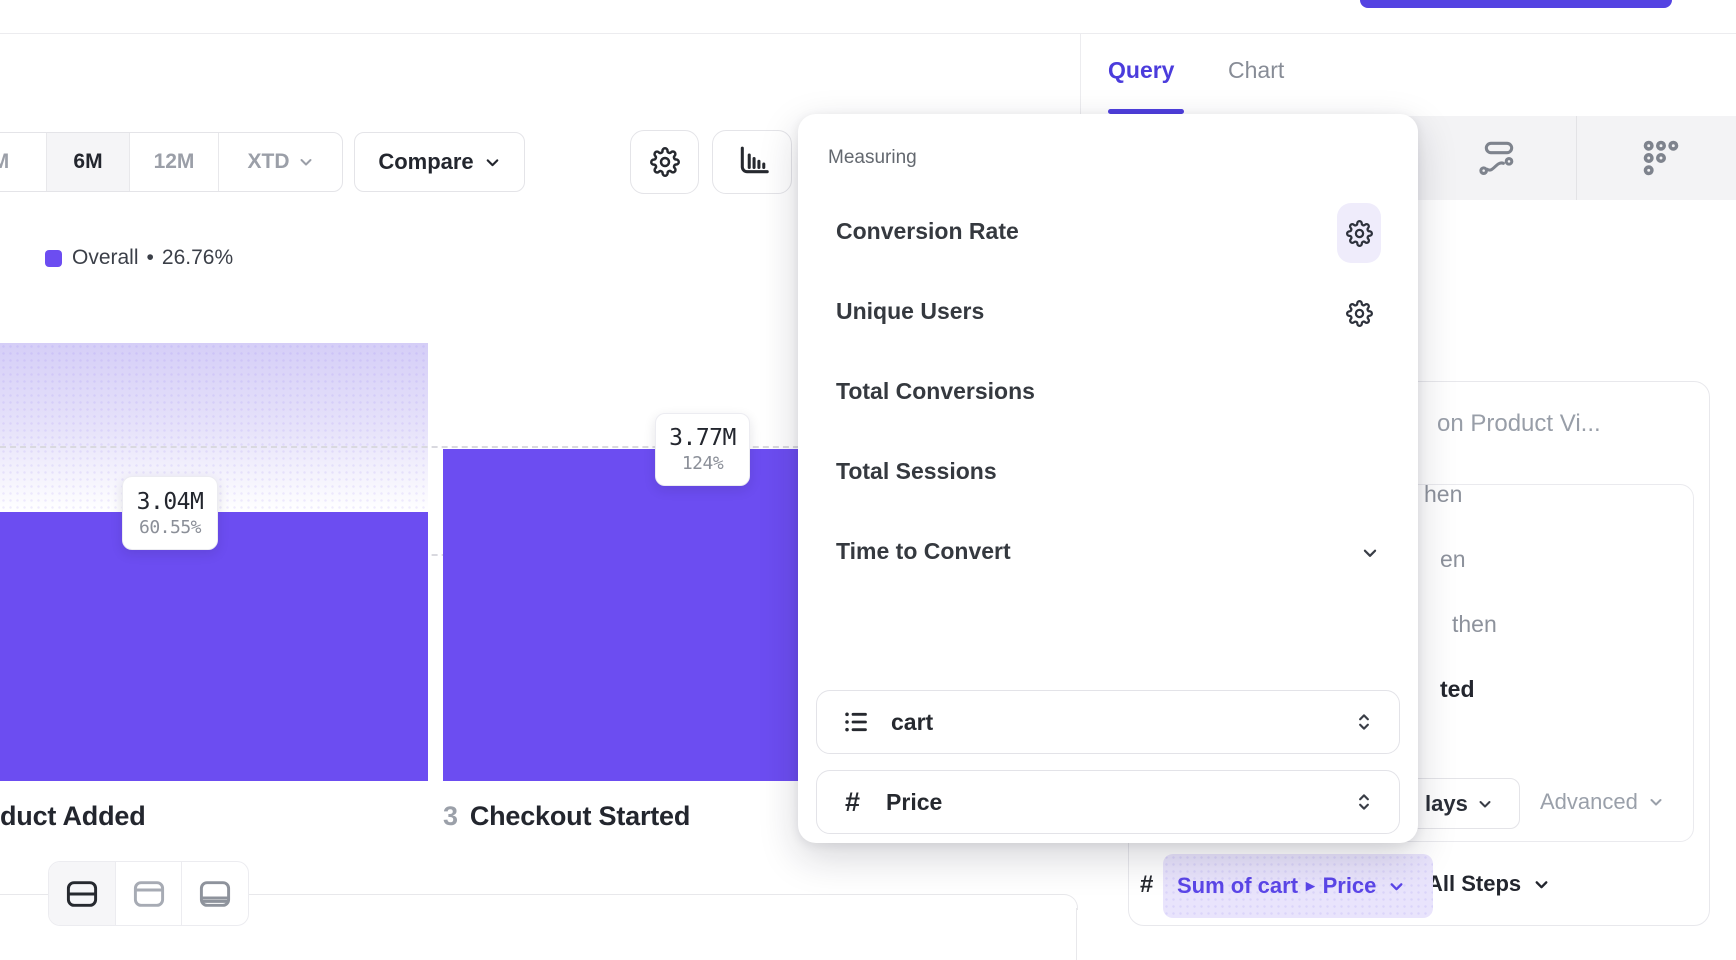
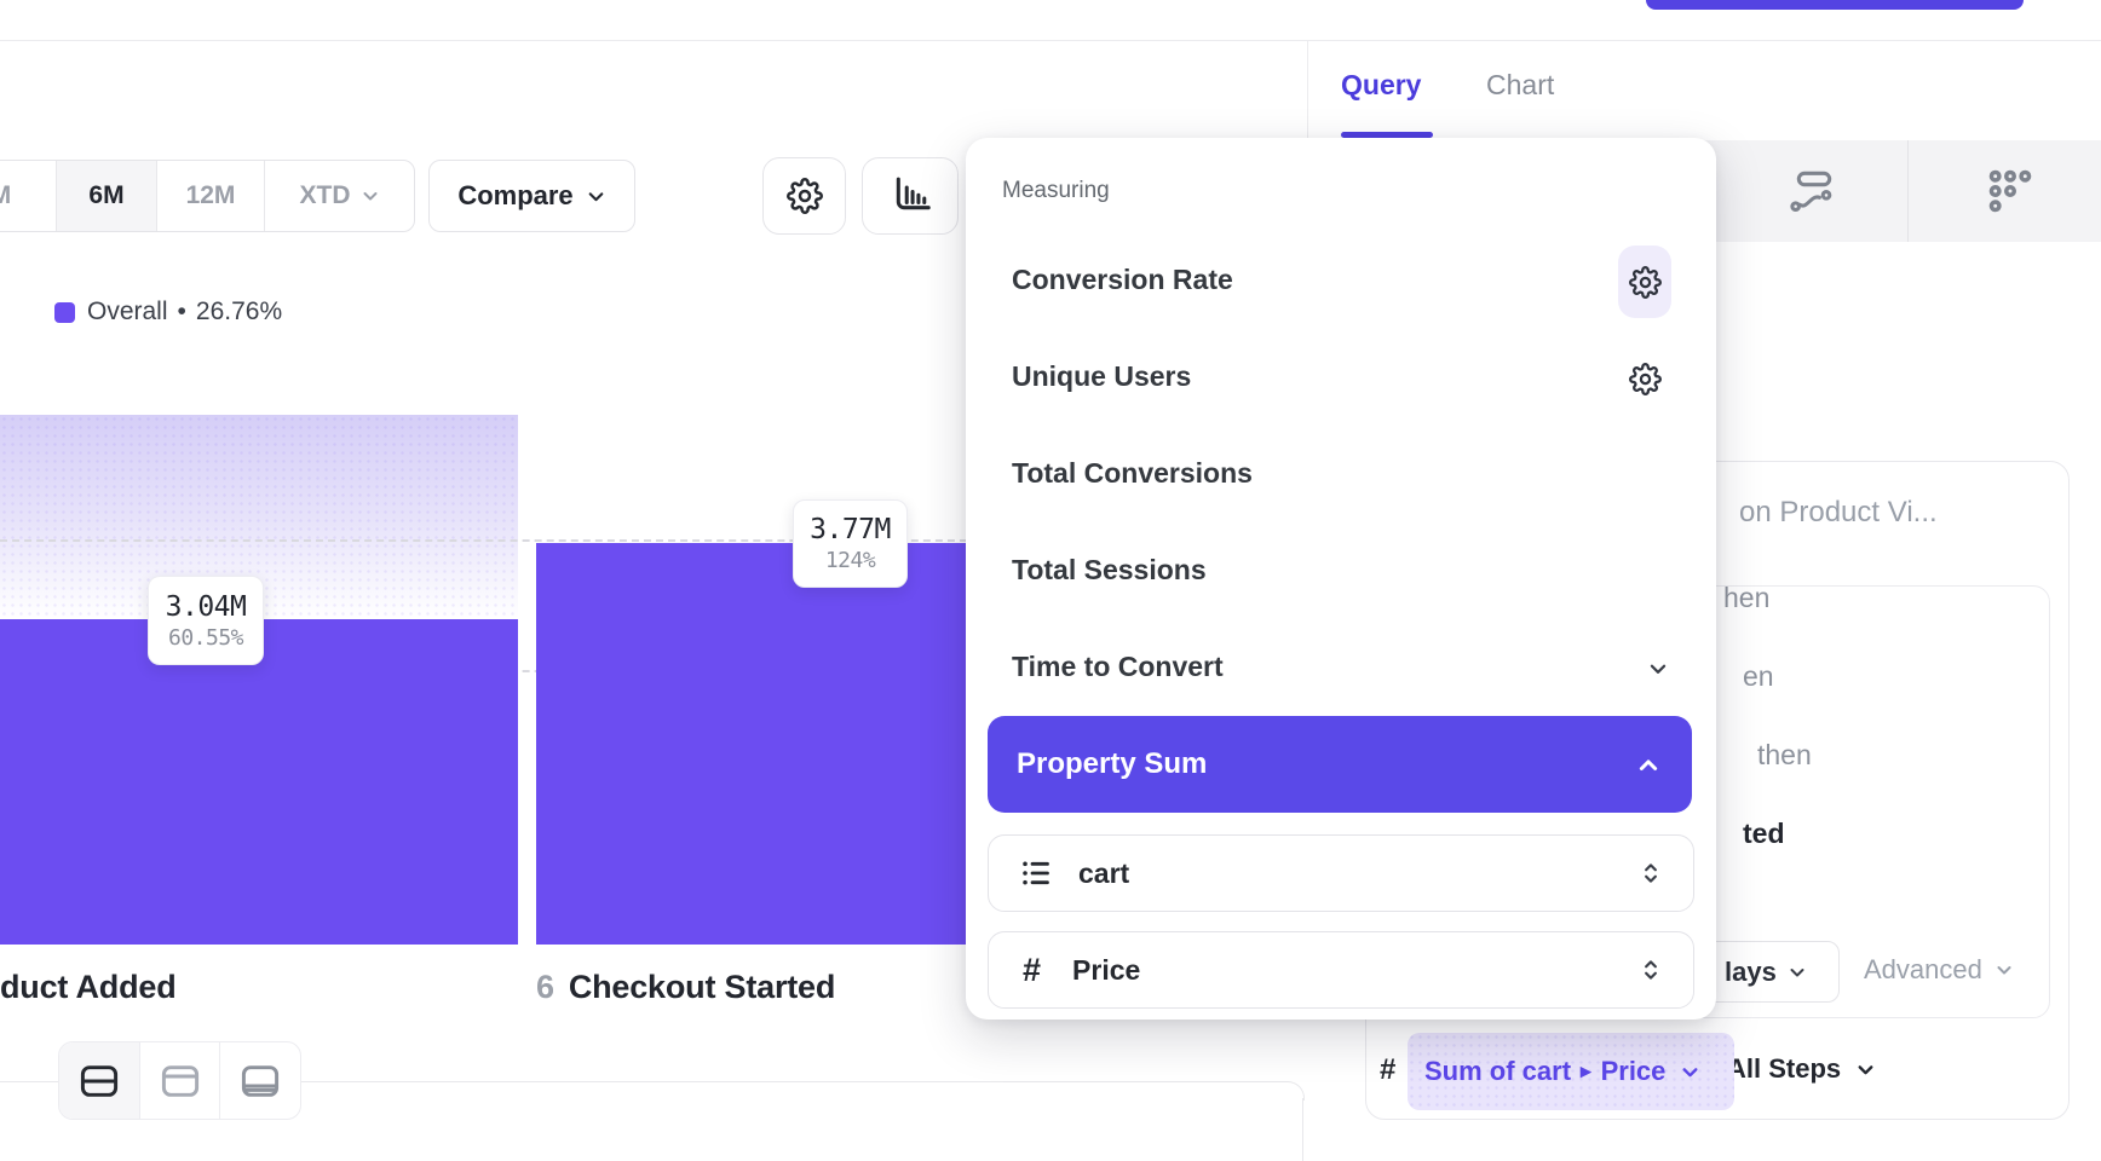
  M
  6M
  12M
  XTD
  Compare
  Overall
  •
  26.76%
  3.04M
  60.55%
  3.77M
  124%
  duct Added
- 3 Checkout Started
+ 6 Checkout Started
  Query
  Chart
  on Product Vi...
  hen
  en
  then
  ted
  lays
  Advanced
  #
  Sum of cart
  ▸
  Price
  All Steps
  Measuring
  Conversion Rate
  Unique Users
  Total Conversions
  Total Sessions
  Time to Convert
+ Property Sum
  cart
  #
  Price
